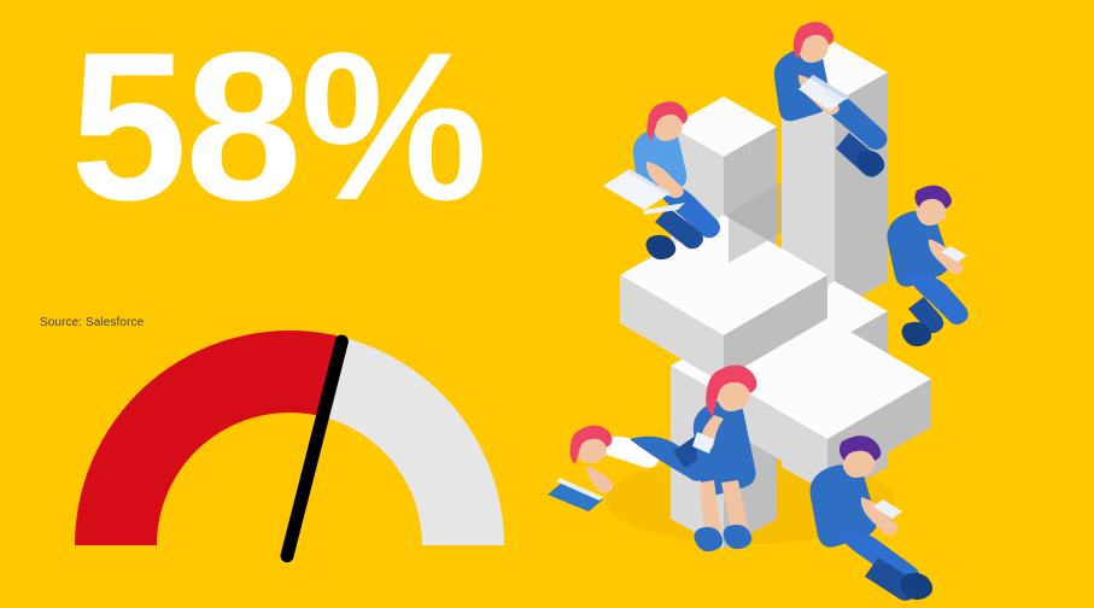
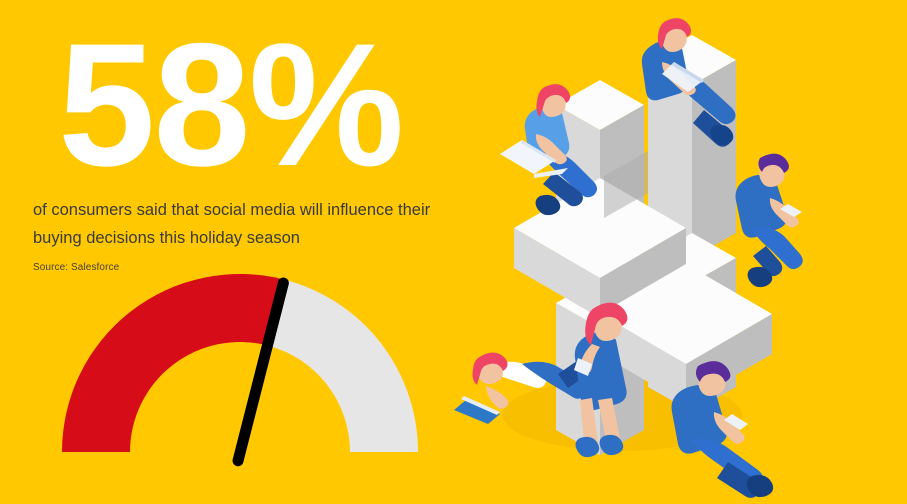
  58%
+ of consumers said that social media will influence their buying decisions this holiday season
  Source: Salesforce
